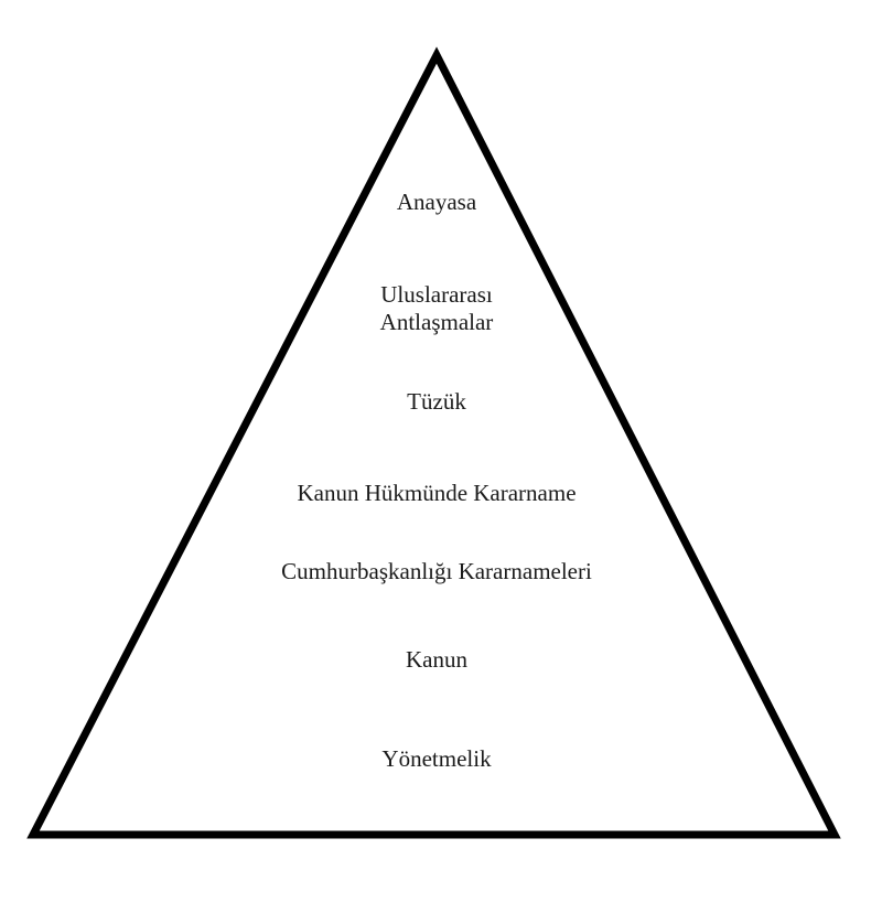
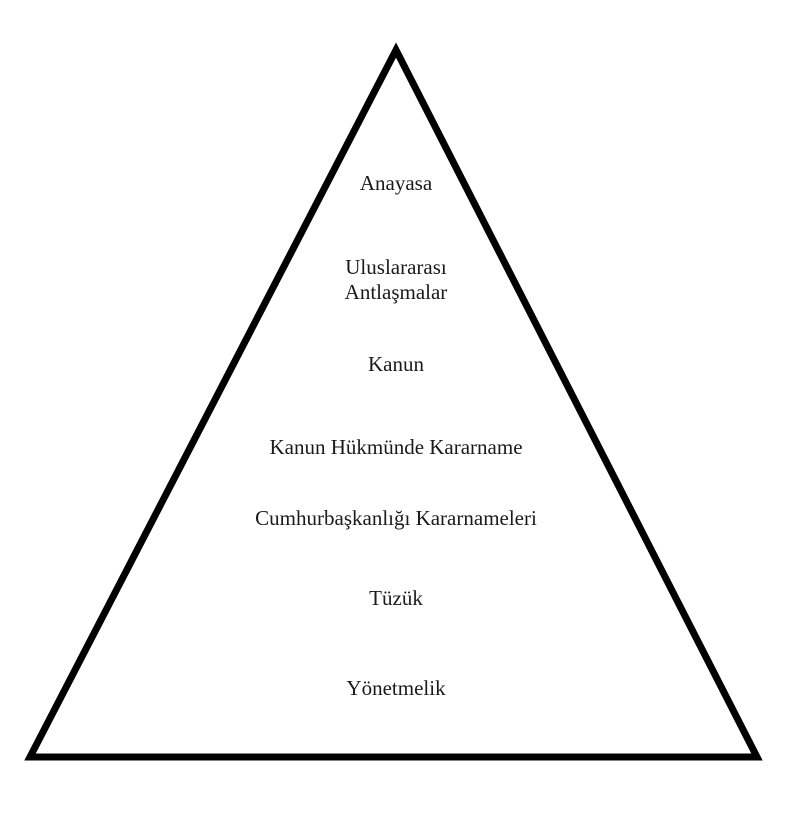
  Anayasa
  Uluslararası
  Antlaşmalar
- Tüzük
+ Kanun
  Kanun Hükmünde Kararname
  Cumhurbaşkanlığı Kararnameleri
- Kanun
+ Tüzük
  Yönetmelik
